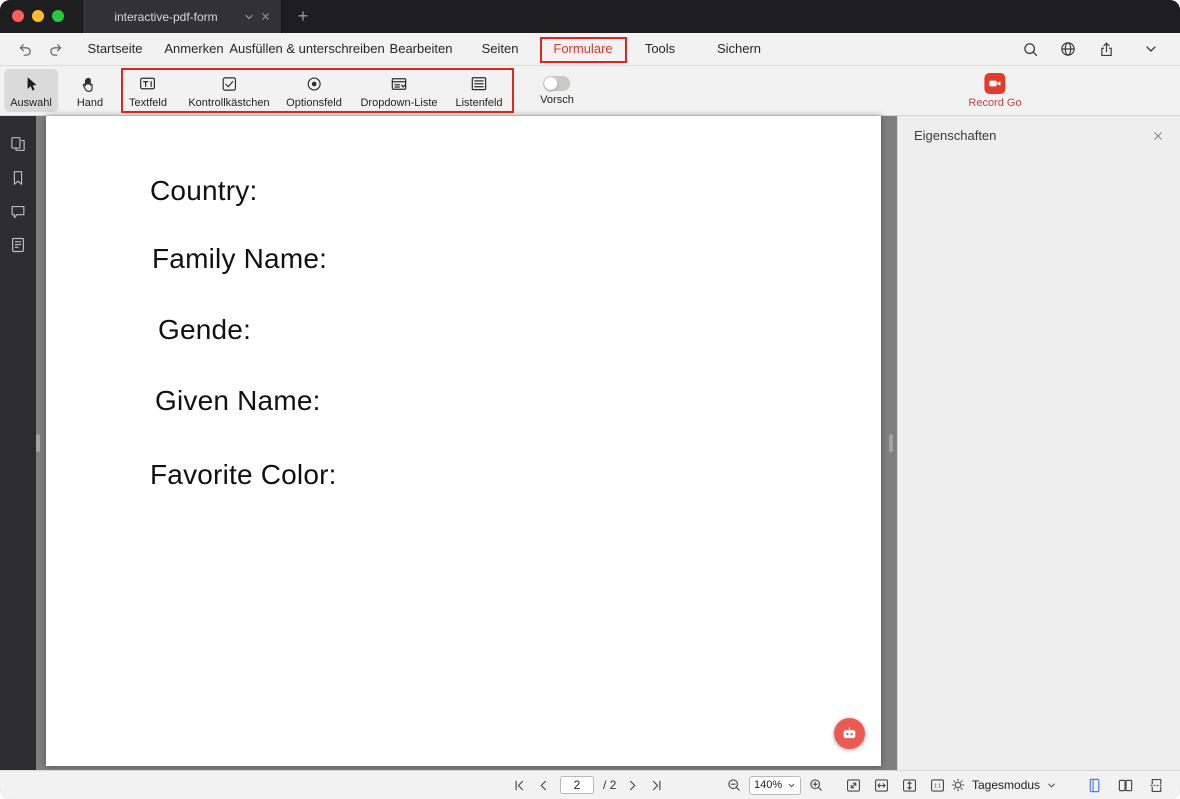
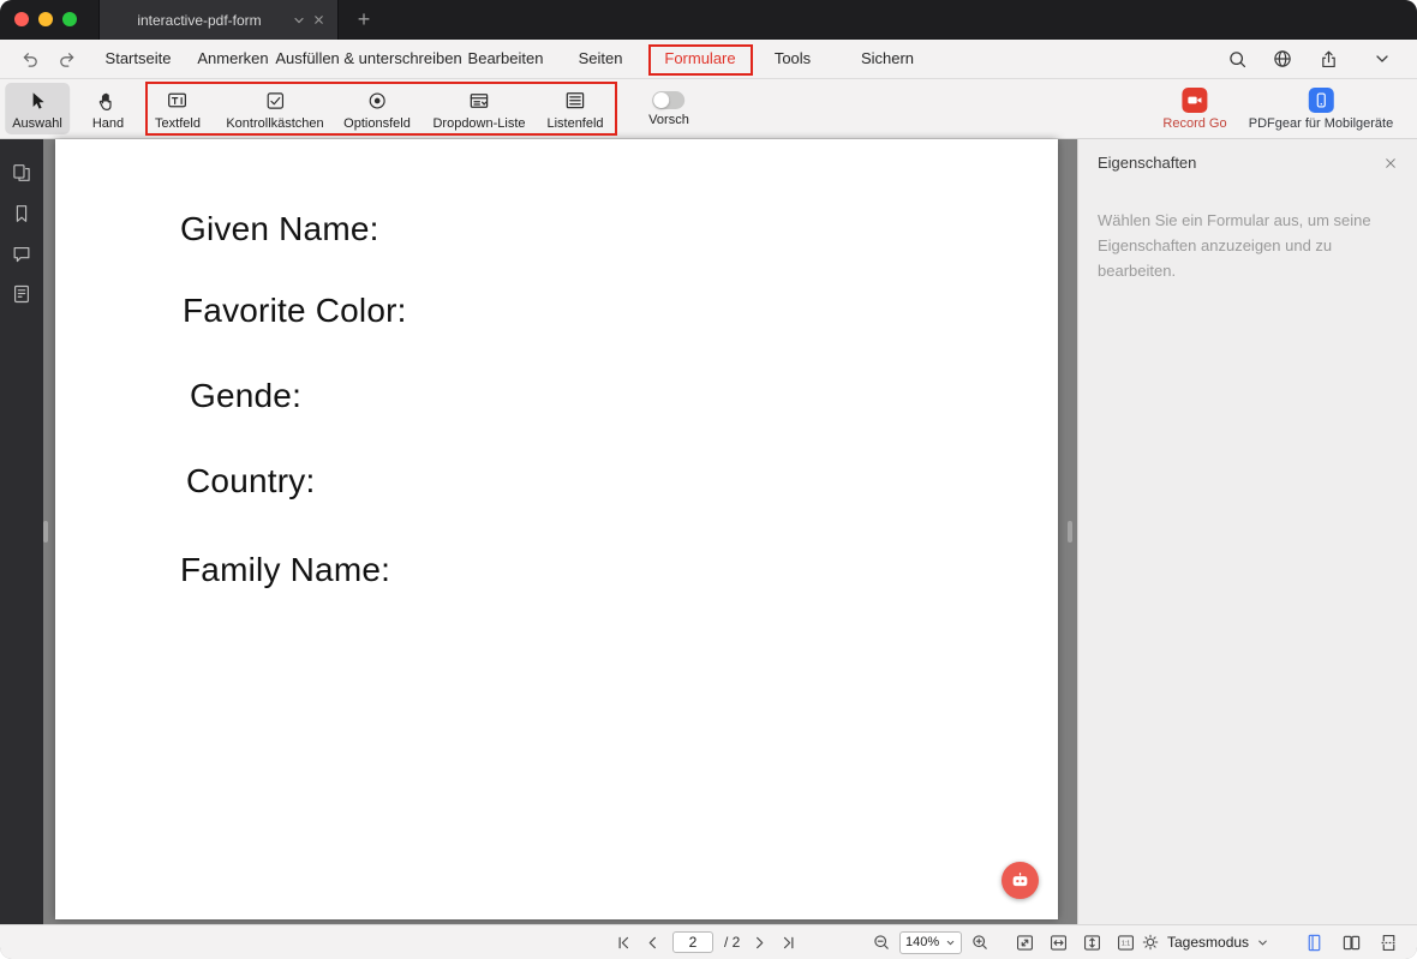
  interactive-pdf-form
  +
  Startseite
  Anmerken
  Ausfüllen & unterschreiben
  Bearbeiten
  Seiten
  Formulare
  Tools
  Sichern
  Auswahl
  Hand
  Textfeld
  Kontrollkästchen
  Optionsfeld
  Dropdown-Liste
  Listenfeld
  Vorsch
  Record Go
+ PDFgear für Mobilgeräte
- Country:
+ Given Name:
- Family Name:
+ Favorite Color:
  Gende:
- Given Name:
+ Country:
- Favorite Color:
+ Family Name:
  Eigenschaften
+ Wählen Sie ein Formular aus, um seine Eigenschaften anzuzeigen und zu bearbeiten.
  2
  / 2
  140%
  Tagesmodus
